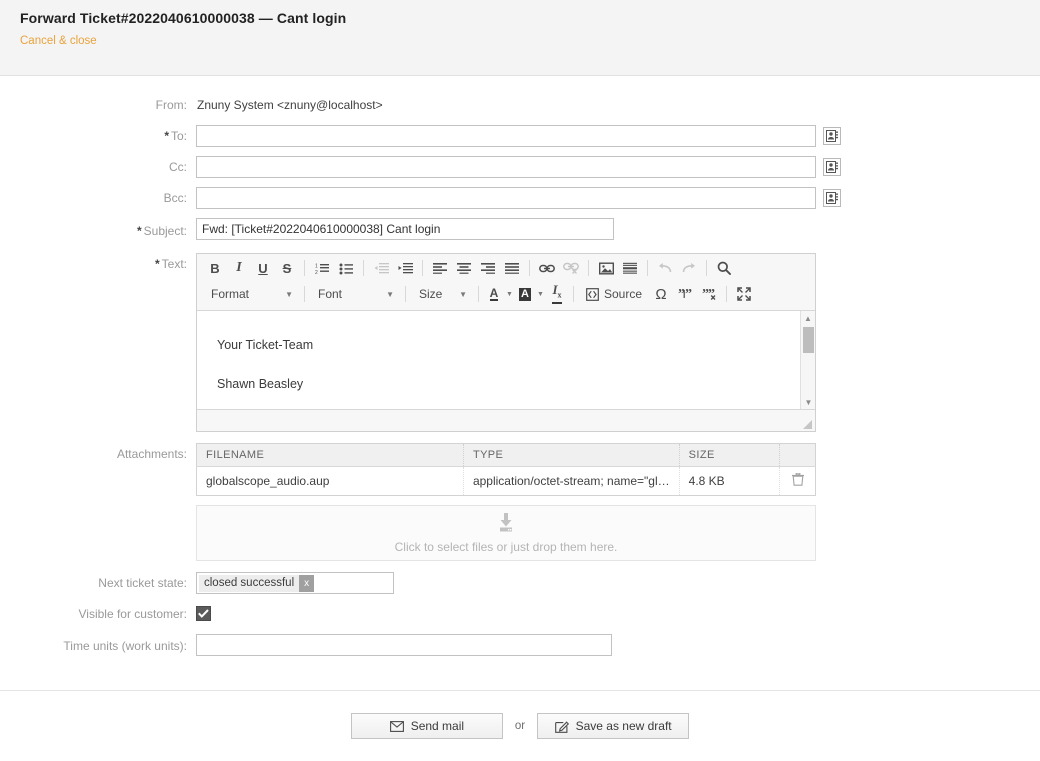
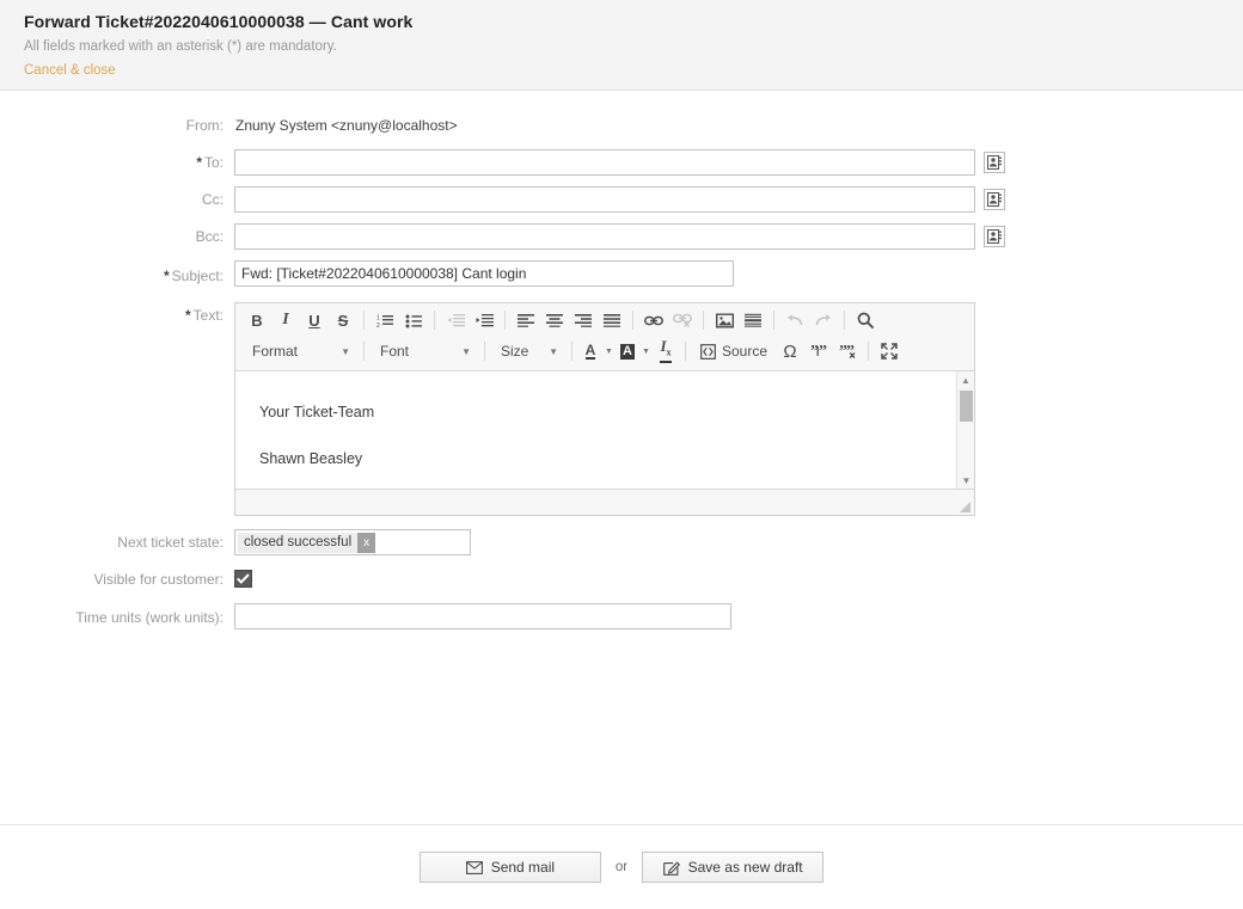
- Forward Ticket#2022040610000038 — Cant login
+ Forward Ticket#2022040610000038 — Cant work
+ All fields marked with an asterisk (*) are mandatory.
  Cancel & close
  From:
  Znuny System <znuny@localhost>
  * To:
  Cc:
  Bcc:
  * Subject:
  Fwd: [Ticket#2022040610000038] Cant login
  * Text:
  B
  I
  U
  S
  Format
  ▼
  Font
  ▼
  Size
  ▼
  A
  A
  Ix
  Source
  Ω
  ”
  ”
  ”
  ”
  Your Ticket-Team
  Shawn Beasley
  ▲
  ▼
- Attachments:
- FILENAME	TYPE	SIZE
- globalscope_audio.aup	application/octet-stream; name="gl…	4.8 KB
- Click to select files or just drop them here.
  Next ticket state:
  closed successful
  x
  Visible for customer:
  Time units (work units):
  Send mail
  or
  Save as new draft
